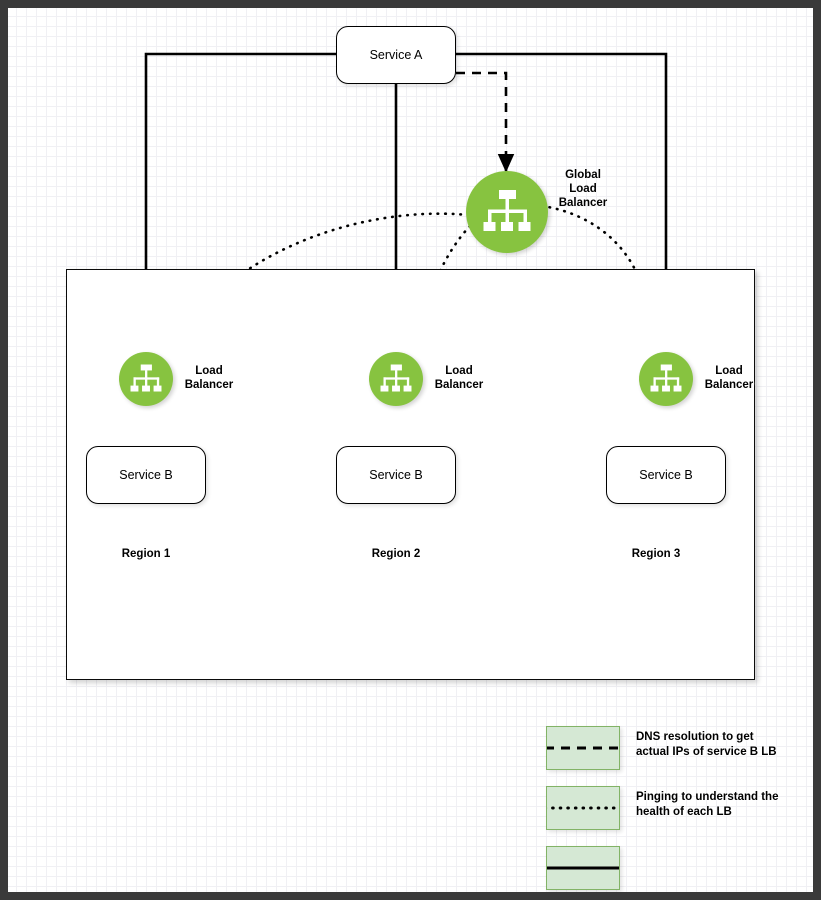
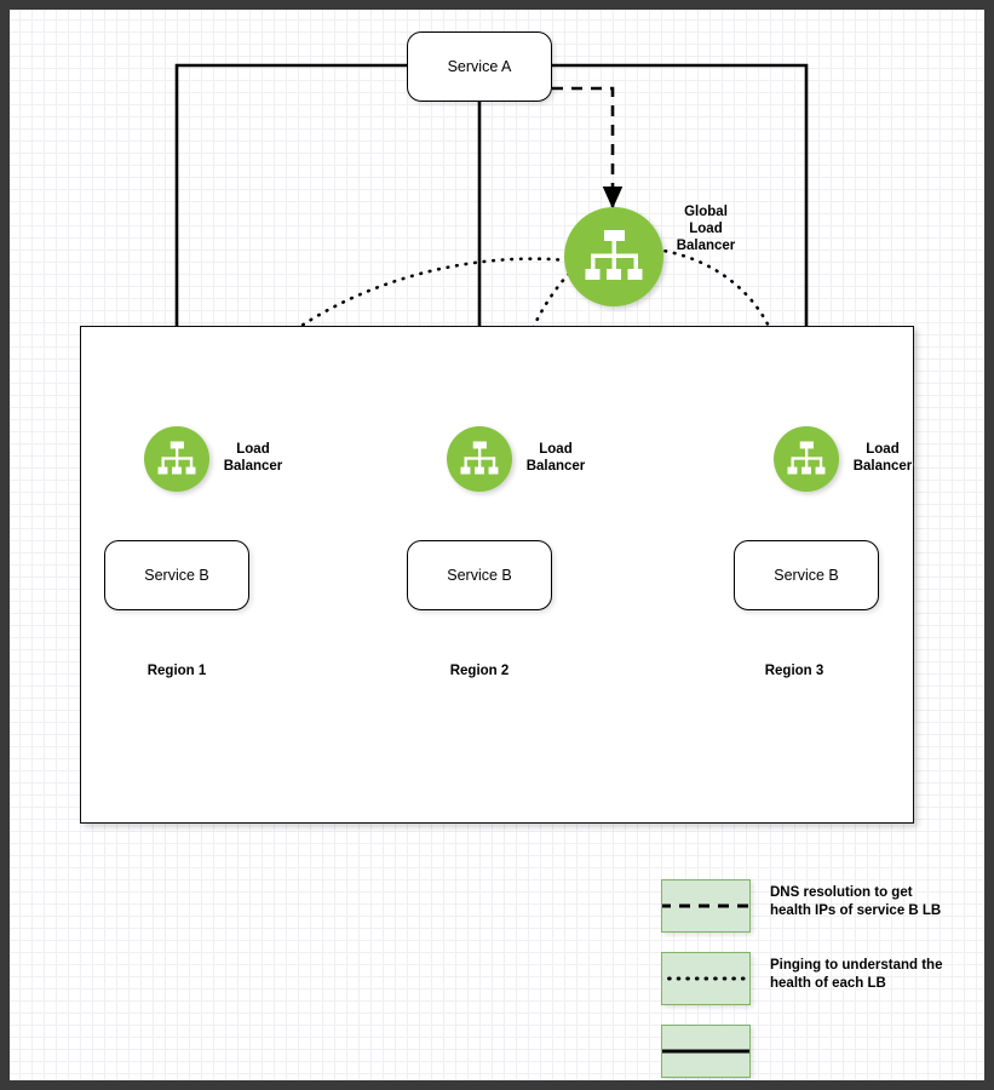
  Service A
  Global
  Load
  Balancer
  Load
  Balancer
  Service B
  Region 1
  Load
  Balancer
  Service B
  Region 2
  Load
  Balancer
  Service B
  Region 3
  DNS resolution to get
- actual IPs of service B LB
+ health IPs of service B LB
  Pinging to understand the
  health of each LB
